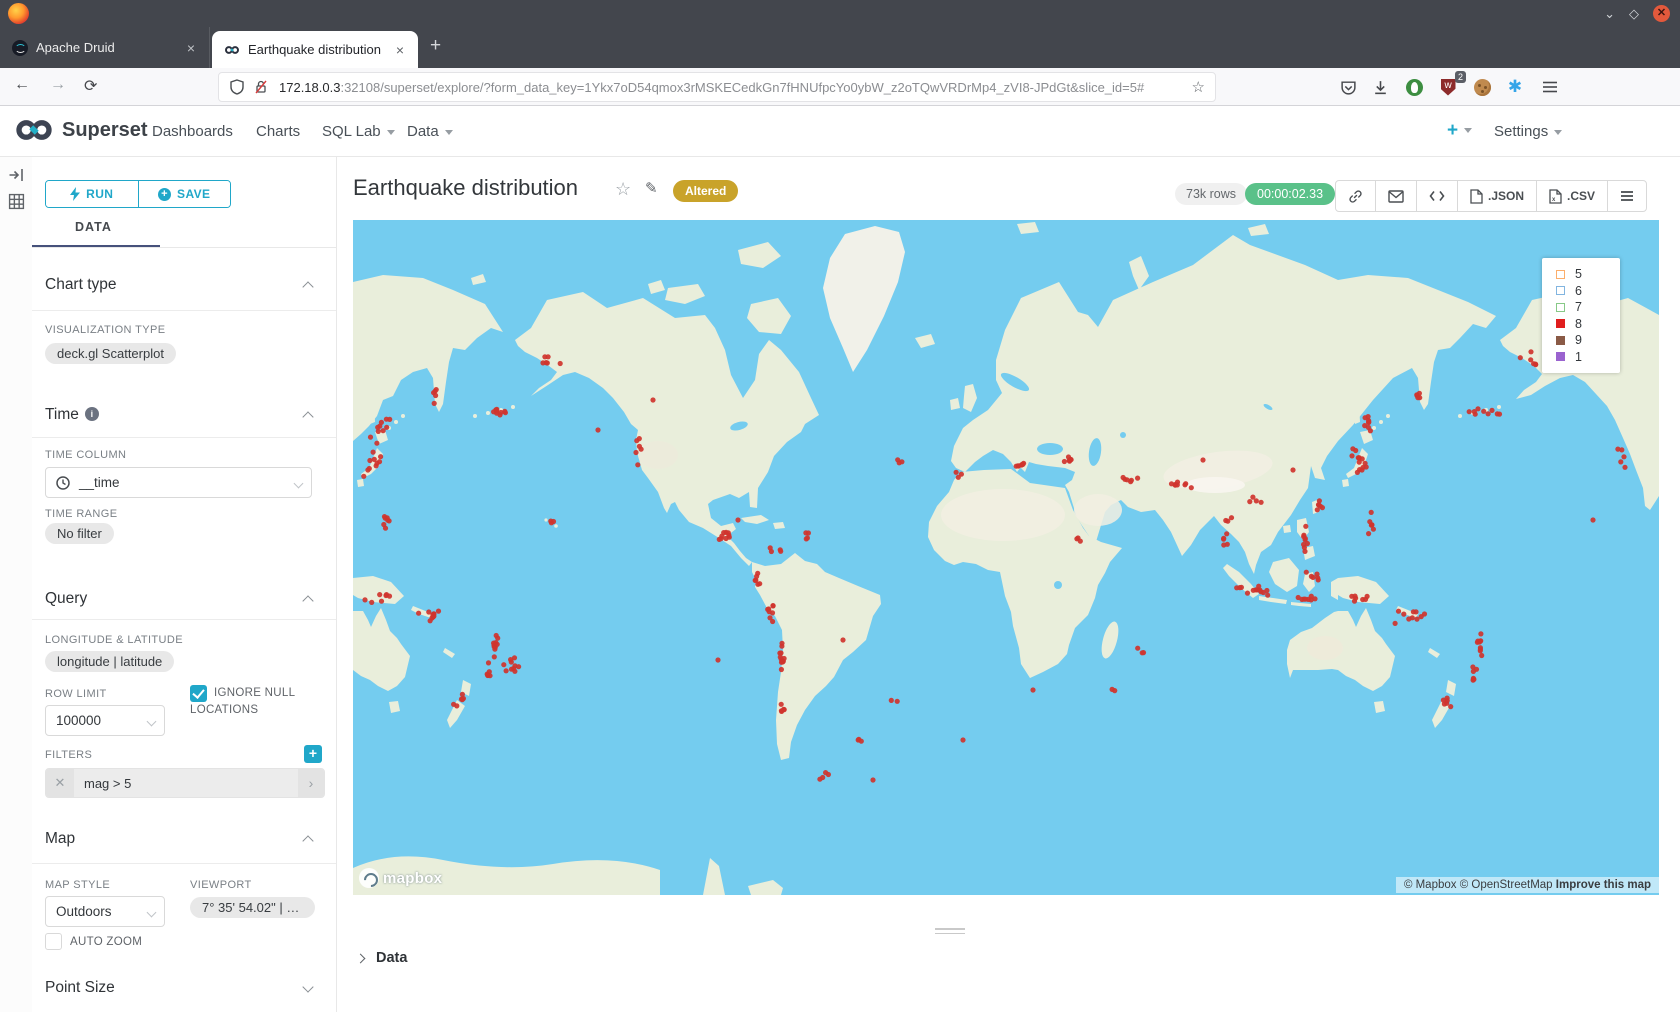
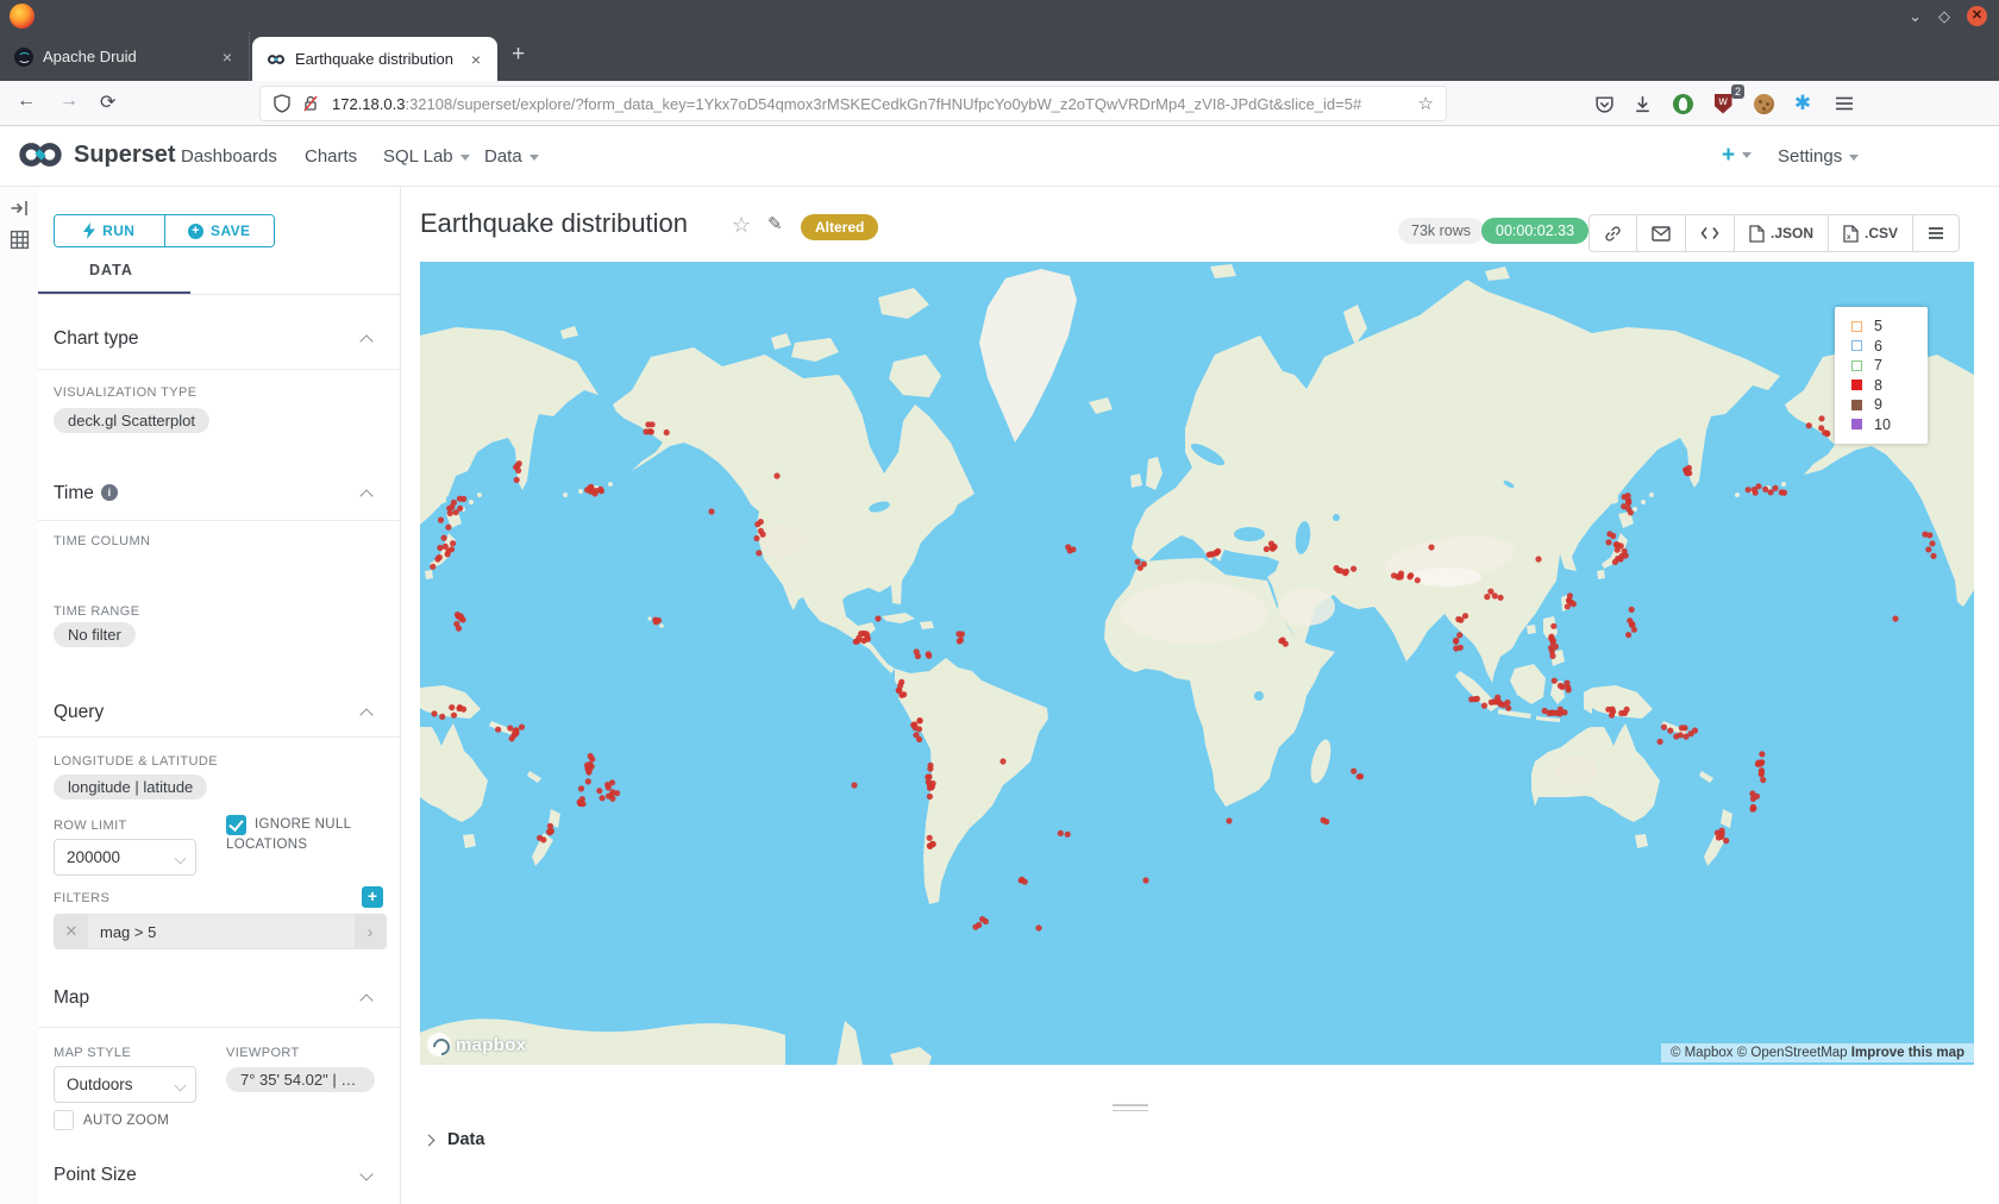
  ⌄
  ◇
  ✕
  Apache Druid
  ×
  Earthquake distribution
  ×
  +
  ←
  →
  ⟳
  172.18.0.3:32108/superset/explore/?form_data_key=1Ykx7oD54qmox3rMSKECedkGn7fHNUfpcYo0ybW_z2oTQwVRDrMp4_zVI8-JPdGt&slice_id=5#
  ☆
  2
  ✱
  Superset
  Dashboards
  Charts
  SQL Lab
  Data
  +
  Settings
  RUN
  +
  SAVE
  DATA
  Chart type
  VISUALIZATION TYPE
  deck.gl Scatterplot
  Time i
  TIME COLUMN
- __time
  TIME RANGE
  No filter
  Query
  LONGITUDE & LATITUDE
  longitude | latitude
  ROW LIMIT
- 100000
+ 200000
  IGNORE NULL LOCATIONS
  FILTERS
  +
  ✕
  mag > 5
  ›
  Map
  MAP STYLE
  Outdoors
  VIEWPORT
  7° 35' 54.02" | 31...
  AUTO ZOOM
  Point Size
  Earthquake distribution
  ☆
  ✎
  Altered
  73k rows
  00:00:02.33
  .JSON
  .CSV
  5
  6
  7
  8
  9
- 1
+ 10
  mapbox
  © Mapbox © OpenStreetMap Improve this map
  Data
